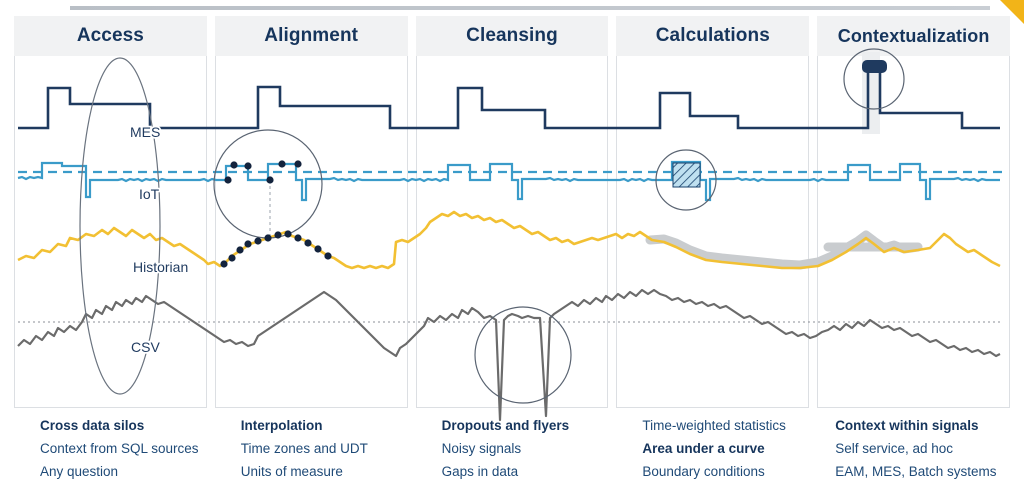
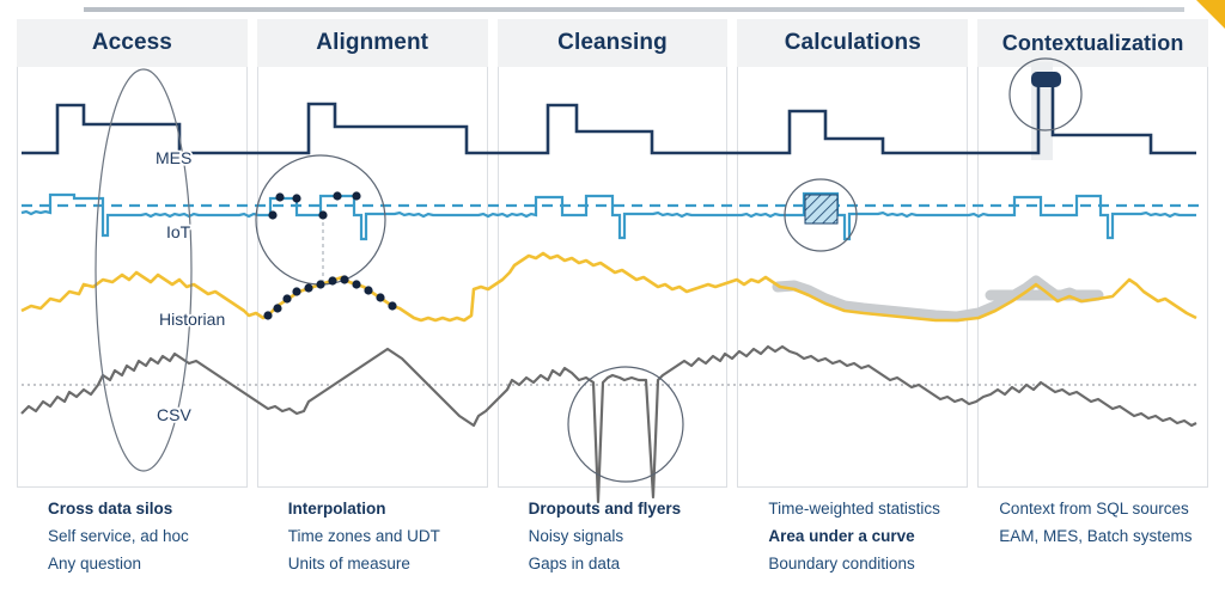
  Access
  Cross data silos
- Context from SQL sources
+ Self service, ad hoc
  Any question
  Alignment
  Interpolation
  Time zones and UDT
  Units of measure
  Cleansing
  Dropouts and flyers
  Noisy signals
  Gaps in data
  Calculations
  Time-weighted statistics
  Area under a curve
  Boundary conditions
  Contextualization
- Context within signals
- Self service, ad hoc
+ Context from SQL sources
  EAM, MES, Batch systems
  MES
  IoT
  Historian
  CSV
